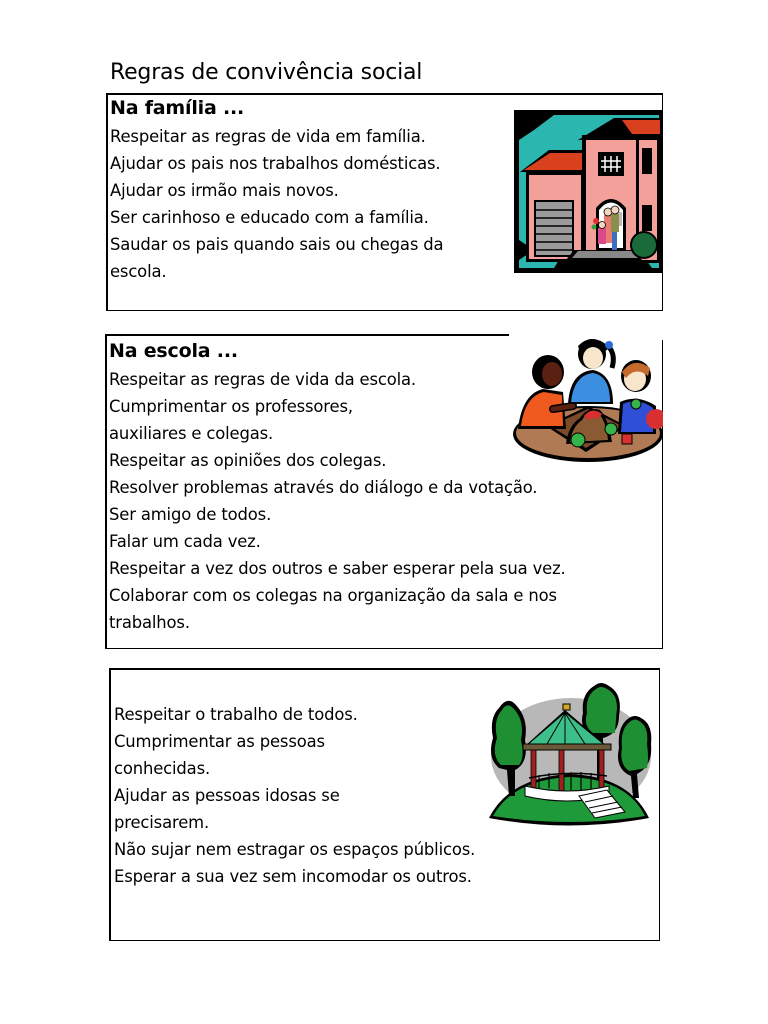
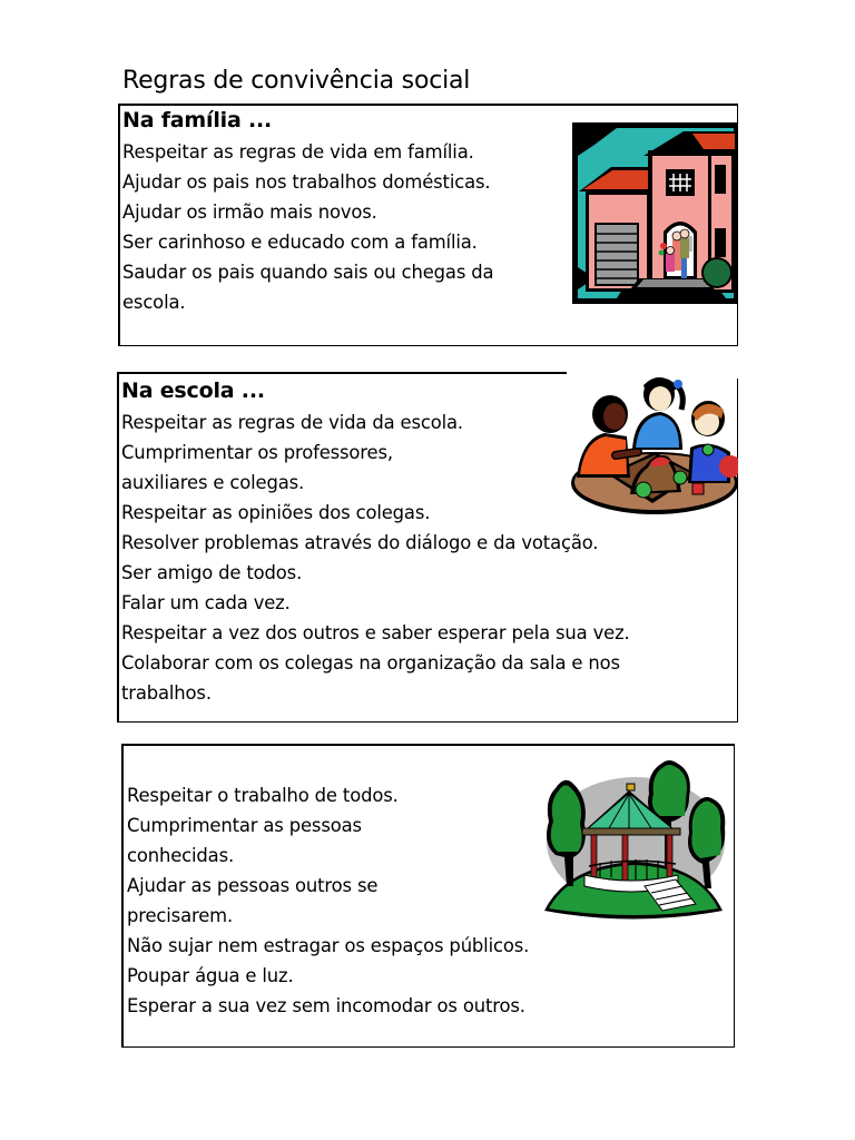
  Regras de convivência social
  Na família ...
  Respeitar as regras de vida em família.
  Ajudar os pais nos trabalhos domésticas.
  Ajudar os irmão mais novos.
  Ser carinhoso e educado com a família.
  Saudar os pais quando sais ou chegas da
  escola.
  Na escola ...
  Respeitar as regras de vida da escola.
  Cumprimentar os professores,
  auxiliares e colegas.
  Respeitar as opiniões dos colegas.
  Resolver problemas através do diálogo e da votação.
  Ser amigo de todos.
  Falar um cada vez.
  Respeitar a vez dos outros e saber esperar pela sua vez.
  Colaborar com os colegas na organização da sala e nos
  trabalhos.
  Respeitar o trabalho de todos.
  Cumprimentar as pessoas
  conhecidas.
- Ajudar as pessoas idosas se
+ Ajudar as pessoas outros se
  precisarem.
  Não sujar nem estragar os espaços públicos.
+ Poupar água e luz.
  Esperar a sua vez sem incomodar os outros.
